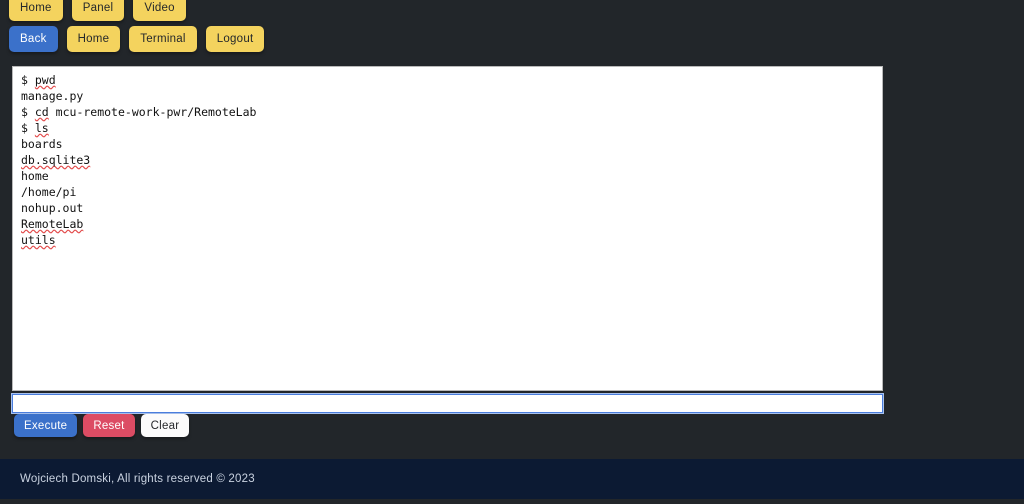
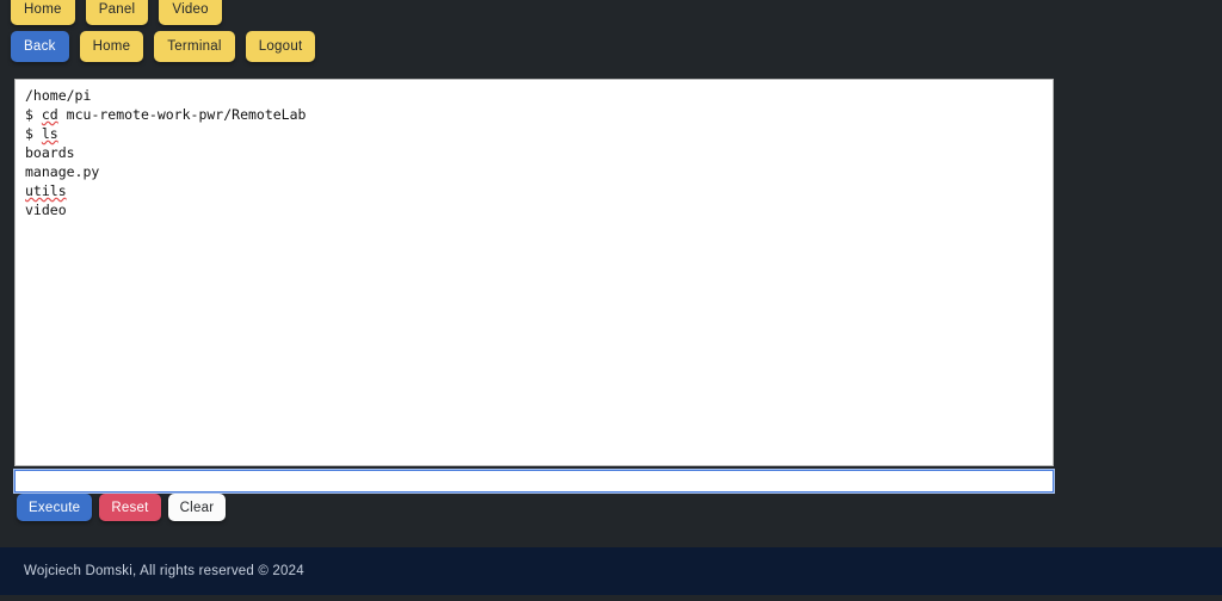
  Home
  Panel
  Video
  Back
  Home
  Terminal
  Logout
- $ pwd
- manage.py
+ /home/pi
  $ cd mcu-remote-work-pwr/RemoteLab
  $ ls
  boards
- db.sqlite3
- home
- /home/pi
+ manage.py
- nohup.out
- RemoteLab
  utils
+ video
  Execute
  Reset
  Clear
- Wojciech Domski, All rights reserved © 2023
+ Wojciech Domski, All rights reserved © 2024
